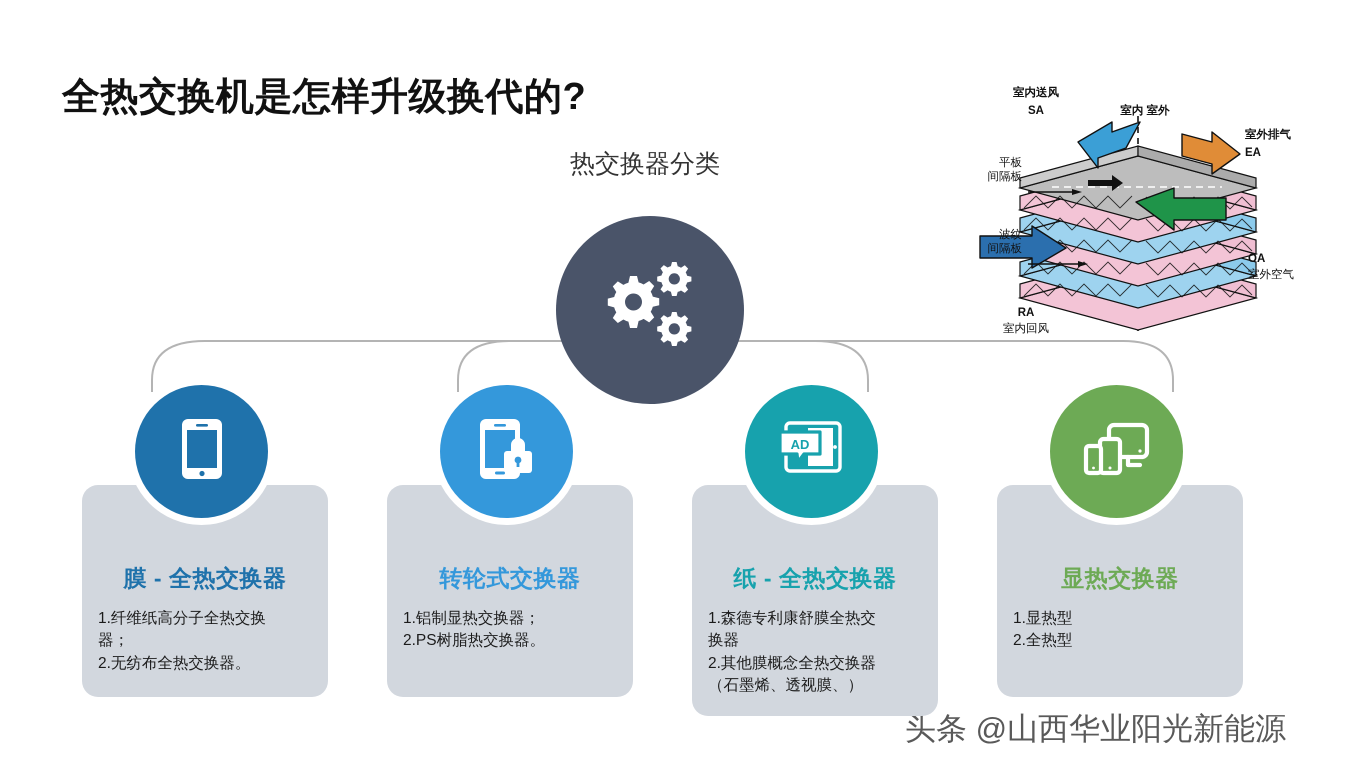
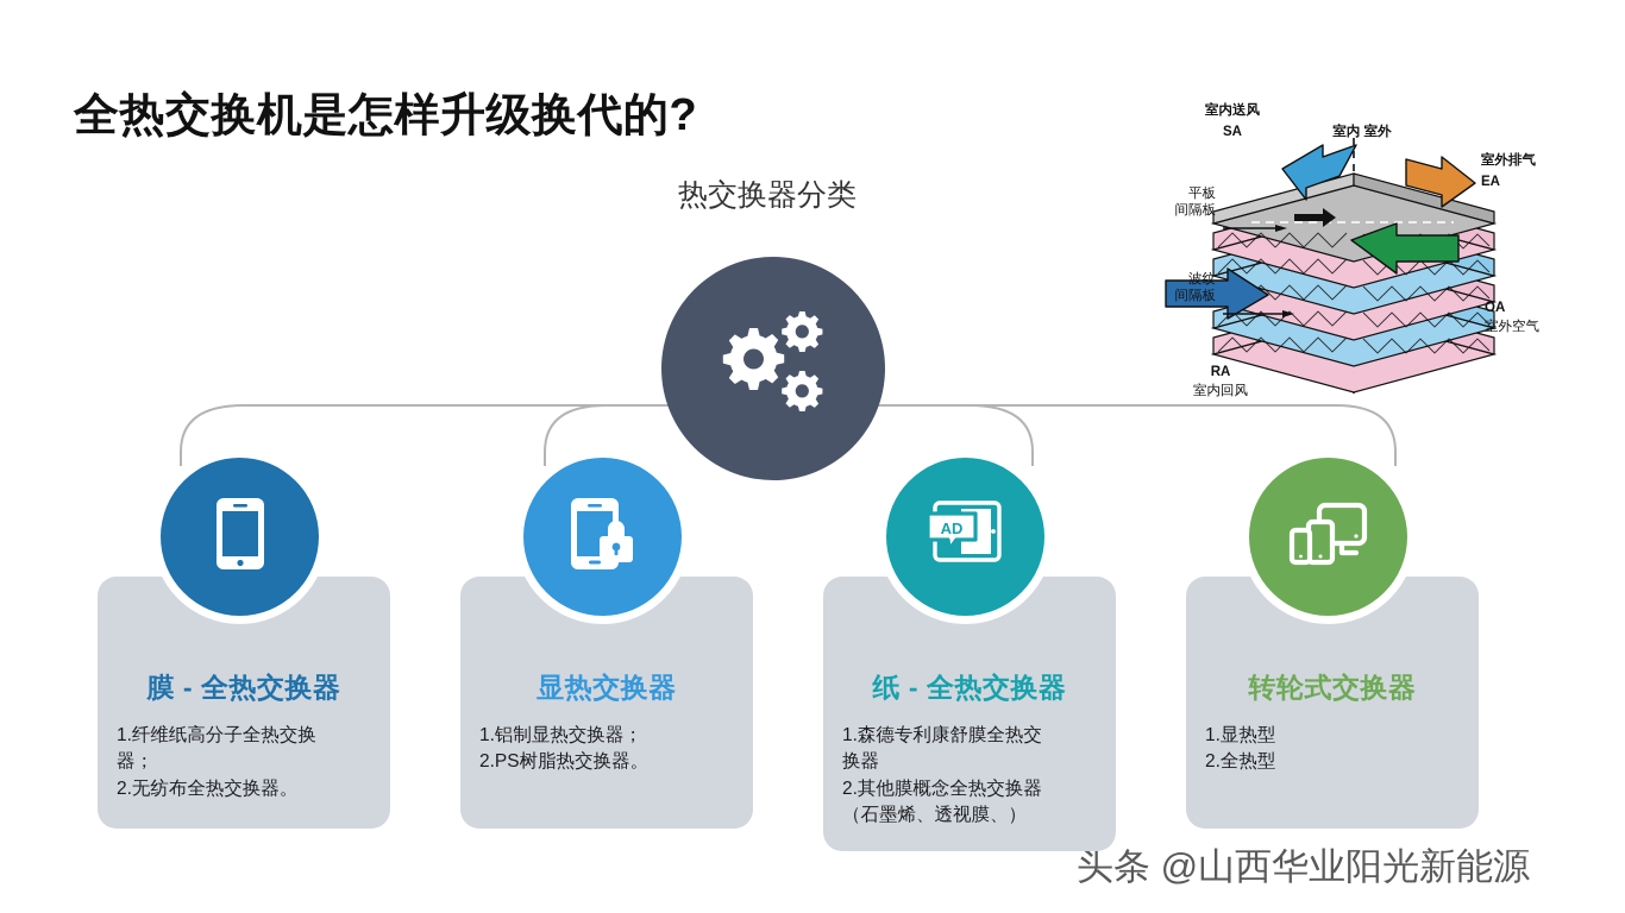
  全热交换机是怎样升级换代的?
  热交换器分类
  膜 - 全热交换器
  1.纤维纸高分子全热交换
  器；
  2.无纺布全热交换器。
- 转轮式交换器
+ 显热交换器
  1.铝制显热交换器；
  2.PS树脂热交换器。
  纸 - 全热交换器
  1.森德专利康舒膜全热交
  换器
  2.其他膜概念全热交换器
  （石墨烯、透视膜、）
  AD
- 显热交换器
+ 转轮式交换器
  1.显热型
  2.全热型
  室内送风
  SA
  室内 室外
  室外排气
  EA
  平板
  间隔板
  波纹
  间隔板
  RA
  室内回风
  OA
  室外空气
  头条 @山西华业阳光新能源
